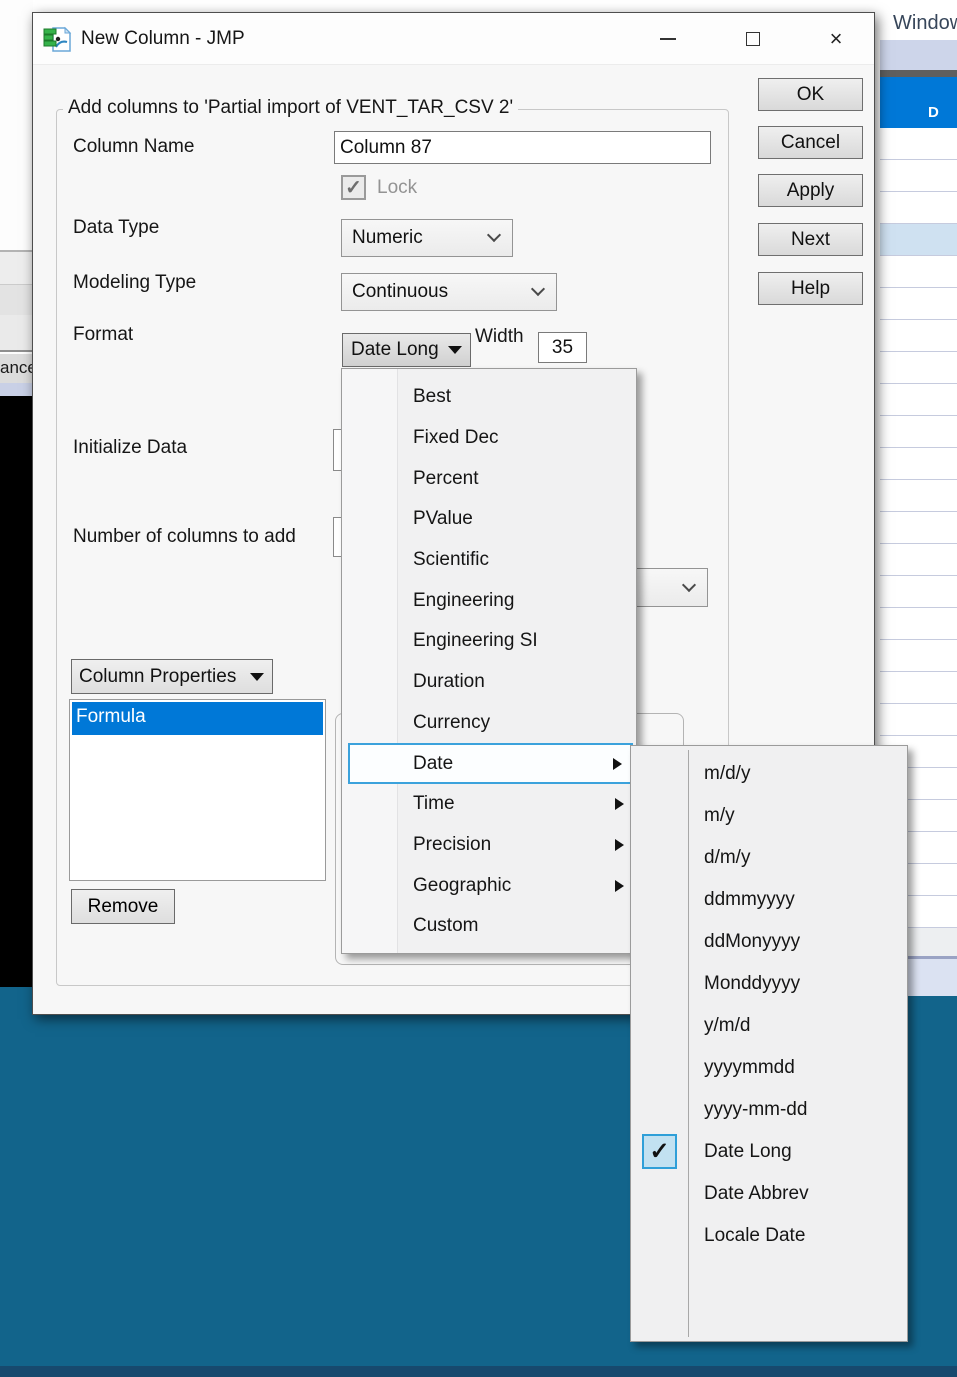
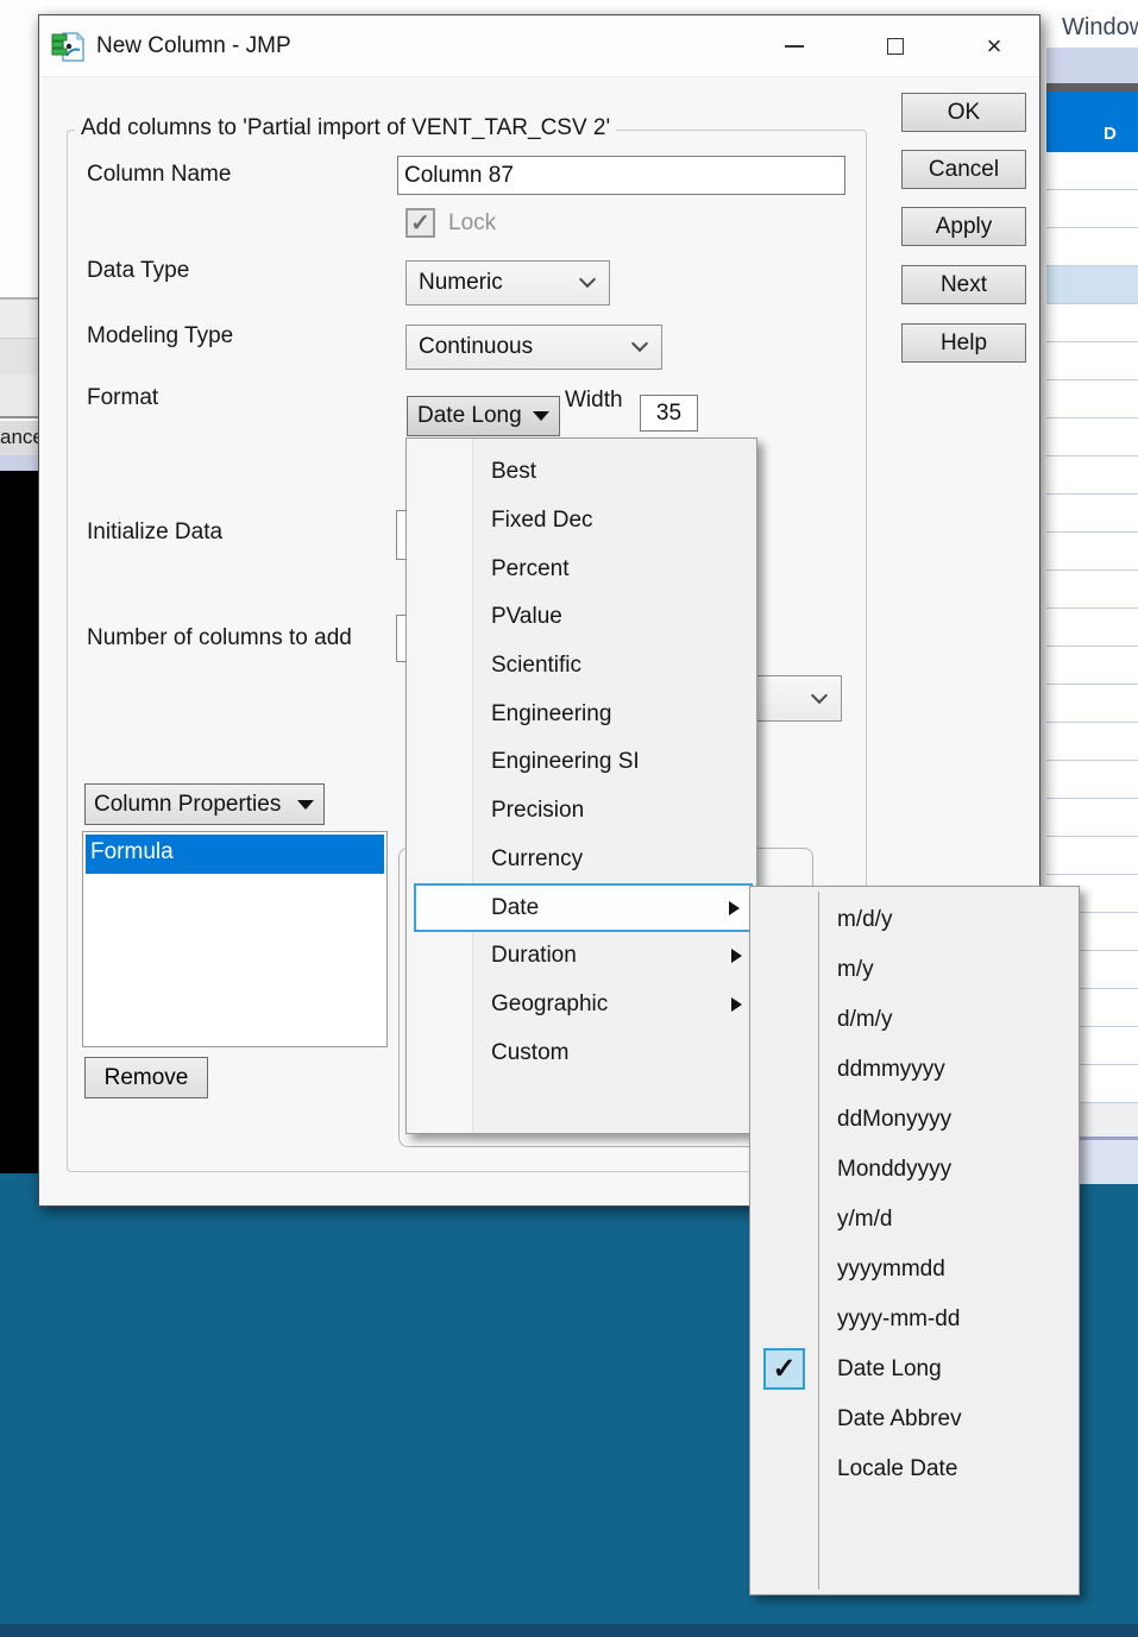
  anc
  Windo
  D
  New Column - JMP
  ×
  OK
  Cancel
  Apply
  Next
  Help
  Add columns to 'Partial import of VENT_TAR_CSV 2'
  Column Name
  Column 87
  Lock
  Data Type
  Numeric
  Modeling Type
  Continuous
  Format
  Date Long
  Width
  35
  Initialize Data
  Number of columns to add
  Column Properties
  Formula
  Remove
  Best
  Fixed Dec
  Percent
  PValue
  Scientific
  Engineering
  Engineering SI
- Duration
+ Precision
  Currency
  Date
- Time
- Precision
+ Duration
  Geographic
  Custom
  m/d/y
  m/y
  d/m/y
  ddmmyyyy
  ddMonyyyy
  Monddyyyy
  y/m/d
  yyyymmdd
  yyyy-mm-dd
  Date Long
  Date Abbrev
  Locale Date
